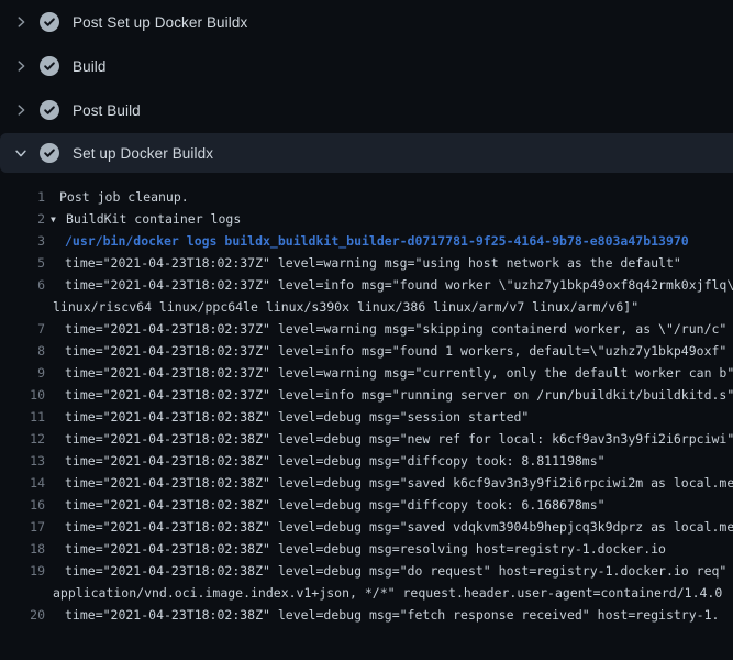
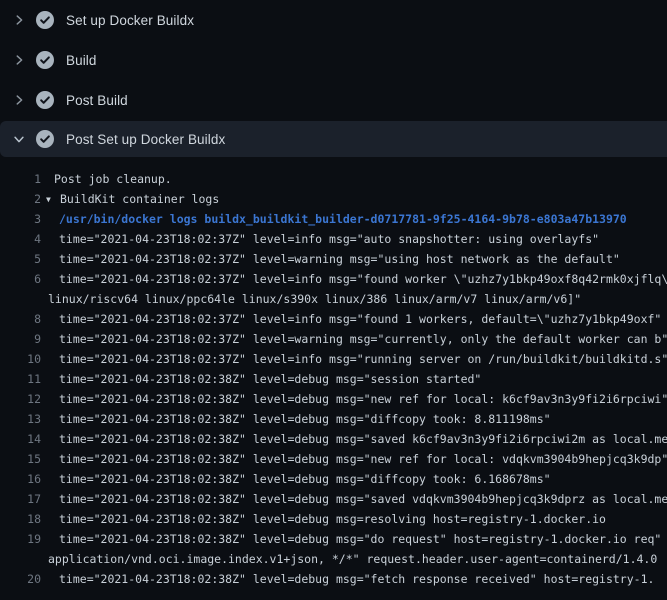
- Post Set up Docker Buildx
+ Set up Docker Buildx
  Build
  Post Build
- Set up Docker Buildx
+ Post Set up Docker Buildx
  1
  Post job cleanup.
  2
  ▼ BuildKit container logs
  3
  /usr/bin/docker logs buildx_buildkit_builder-d0717781-9f25-4164-9b78-e803a47b13970
+ 4
+ time="2021-04-23T18:02:37Z" level=info msg="auto snapshotter: using overlayfs"
  5
  time="2021-04-23T18:02:37Z" level=warning msg="using host network as the default"
  6
  time="2021-04-23T18:02:37Z" level=info msg="found worker \"uzhz7y1bkp49oxf8q42rmk0xjflq\
  linux/riscv64 linux/ppc64le linux/s390x linux/386 linux/arm/v7 linux/arm/v6]"
- 7
- time="2021-04-23T18:02:37Z" level=warning msg="skipping containerd worker, as \"/run/c"
  8
  time="2021-04-23T18:02:37Z" level=info msg="found 1 workers, default=\"uzhz7y1bkp49oxf"
  9
  time="2021-04-23T18:02:37Z" level=warning msg="currently, only the default worker can b"
  10
  time="2021-04-23T18:02:37Z" level=info msg="running server on /run/buildkit/buildkitd.s"
  11
  time="2021-04-23T18:02:38Z" level=debug msg="session started"
  12
  time="2021-04-23T18:02:38Z" level=debug msg="new ref for local: k6cf9av3n3y9fi2i6rpciwi"
  13
  time="2021-04-23T18:02:38Z" level=debug msg="diffcopy took: 8.811198ms"
  14
  time="2021-04-23T18:02:38Z" level=debug msg="saved k6cf9av3n3y9fi2i6rpciwi2m as local.me
+ 15
+ time="2021-04-23T18:02:38Z" level=debug msg="new ref for local: vdqkvm3904b9hepjcq3k9dp"
  16
  time="2021-04-23T18:02:38Z" level=debug msg="diffcopy took: 6.168678ms"
  17
  time="2021-04-23T18:02:38Z" level=debug msg="saved vdqkvm3904b9hepjcq3k9dprz as local.me
  18
  time="2021-04-23T18:02:38Z" level=debug msg=resolving host=registry-1.docker.io
  19
  time="2021-04-23T18:02:38Z" level=debug msg="do request" host=registry-1.docker.io req"
  application/vnd.oci.image.index.v1+json, */*" request.header.user-agent=containerd/1.4.0
  20
  time="2021-04-23T18:02:38Z" level=debug msg="fetch response received" host=registry-1.
